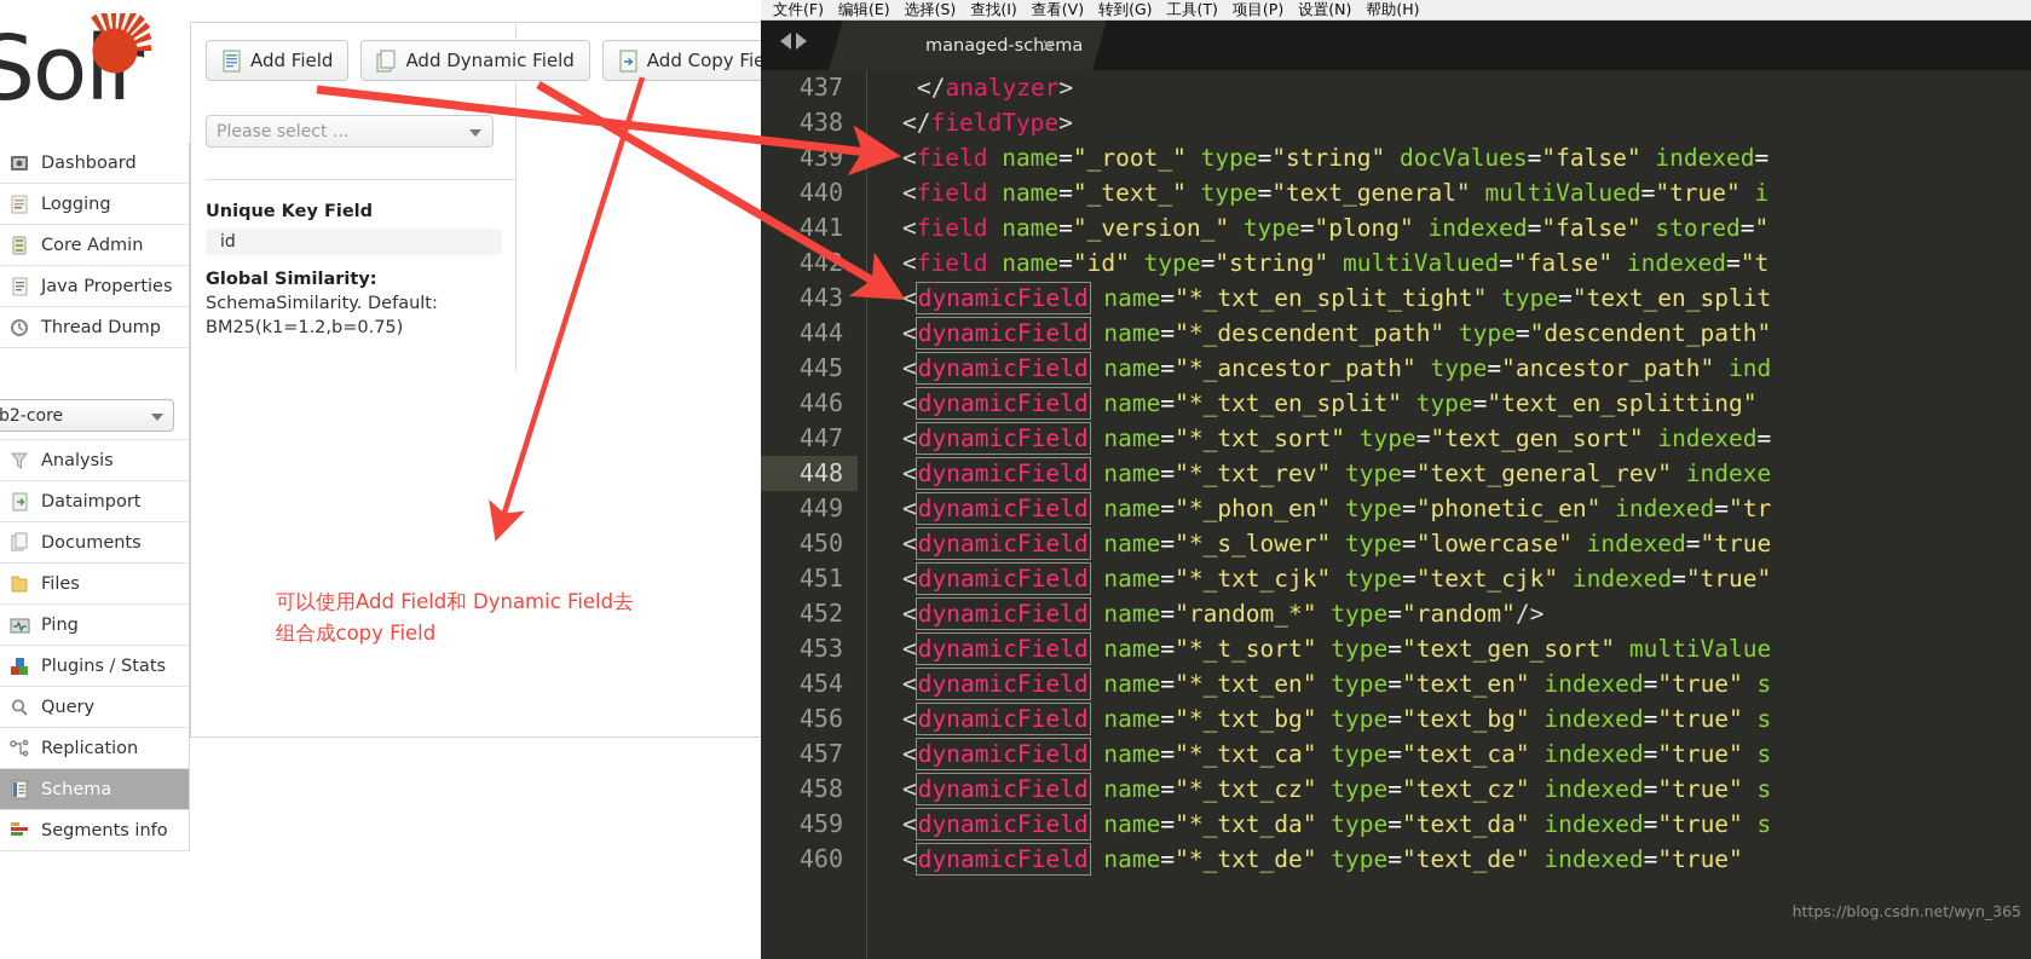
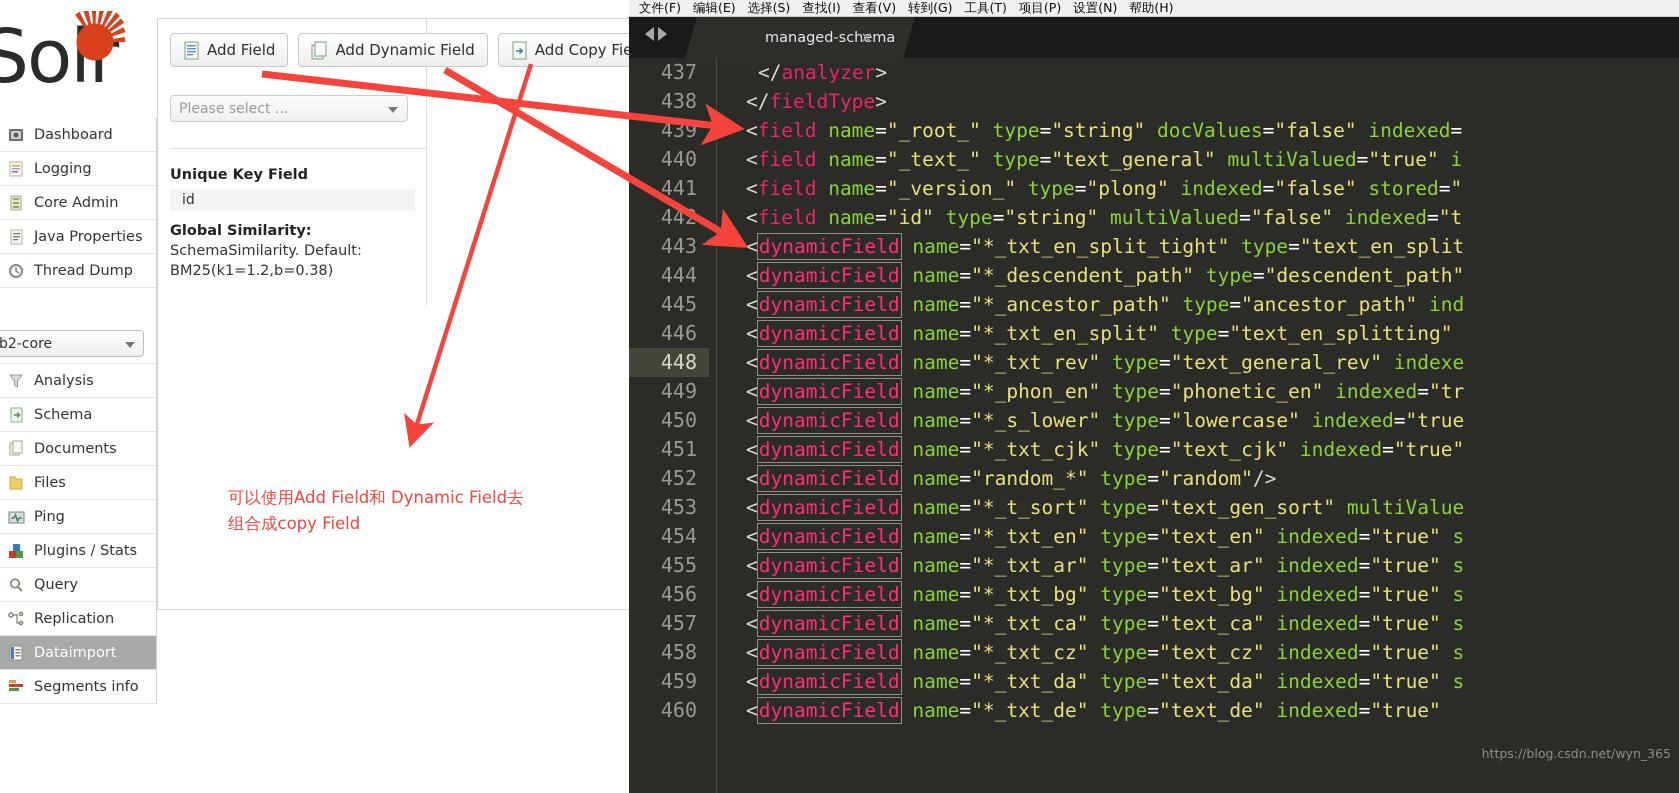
  Sol
  Dashboard
  Logging
  Core Admin
  Java Properties
  Thread Dump
  Analysis
- Dataimport
+ Schema
  Documents
  Files
  Ping
  Plugins / Stats
  Query
  Replication
- Schema
+ Dataimport
  Segments info
  b2-core
  Add Field
  Add Dynamic Field
  Add Copy Fie
  Please select ...
  Unique Key Field
  id
  Global Similarity:
  SchemaSimilarity. Default:
- BM25(k1=1.2,b=0.75)
+ BM25(k1=1.2,b=0.38)
  可以使用Add Field和 Dynamic Field去
  组合成copy Field
  文件(F)
  编辑(E)
  选择(S)
  查找(I)
  查看(V)
  转到(G)
  工具(T)
  项目(P)
  设置(N)
  帮助(H)
  managed-schema
  ✕
  437
  </analyzer>
  438
  </fieldType>
  439
  <field name="_root_" type="string" docValues="false" indexed=
  440
  <field name="_text_" type="text_general" multiValued="true" i
  441
  <field name="_version_" type="plong" indexed="false" stored="
  <field name="id" type="string" multiValued="false" indexed="t
  443
  <dynamicField name="*_txt_en_split_tight" type="text_en_split
  444
  <dynamicField name="*_descendent_path" type="descendent_path"
  445
  <dynamicField name="*_ancestor_path" type="ancestor_path" ind
  446
  <dynamicField name="*_txt_en_split" type="text_en_splitting"
- 447
- <dynamicField name="*_txt_sort" type="text_gen_sort" indexed=
  448
  <dynamicField name="*_txt_rev" type="text_general_rev" indexe
  449
  <dynamicField name="*_phon_en" type="phonetic_en" indexed="tr
  450
  <dynamicField name="*_s_lower" type="lowercase" indexed="true
  451
  <dynamicField name="*_txt_cjk" type="text_cjk" indexed="true"
  452
  <dynamicField name="random_*" type="random"/>
  453
  <dynamicField name="*_t_sort" type="text_gen_sort" multiValue
  454
  <dynamicField name="*_txt_en" type="text_en" indexed="true" s
+ 455
+ <dynamicField name="*_txt_ar" type="text_ar" indexed="true" s
  456
  <dynamicField name="*_txt_bg" type="text_bg" indexed="true" s
  457
  <dynamicField name="*_txt_ca" type="text_ca" indexed="true" s
  458
  <dynamicField name="*_txt_cz" type="text_cz" indexed="true" s
  459
  <dynamicField name="*_txt_da" type="text_da" indexed="true" s
  460
  <dynamicField name="*_txt_de" type="text_de" indexed="true"
  https://blog.csdn.net/wyn_365
